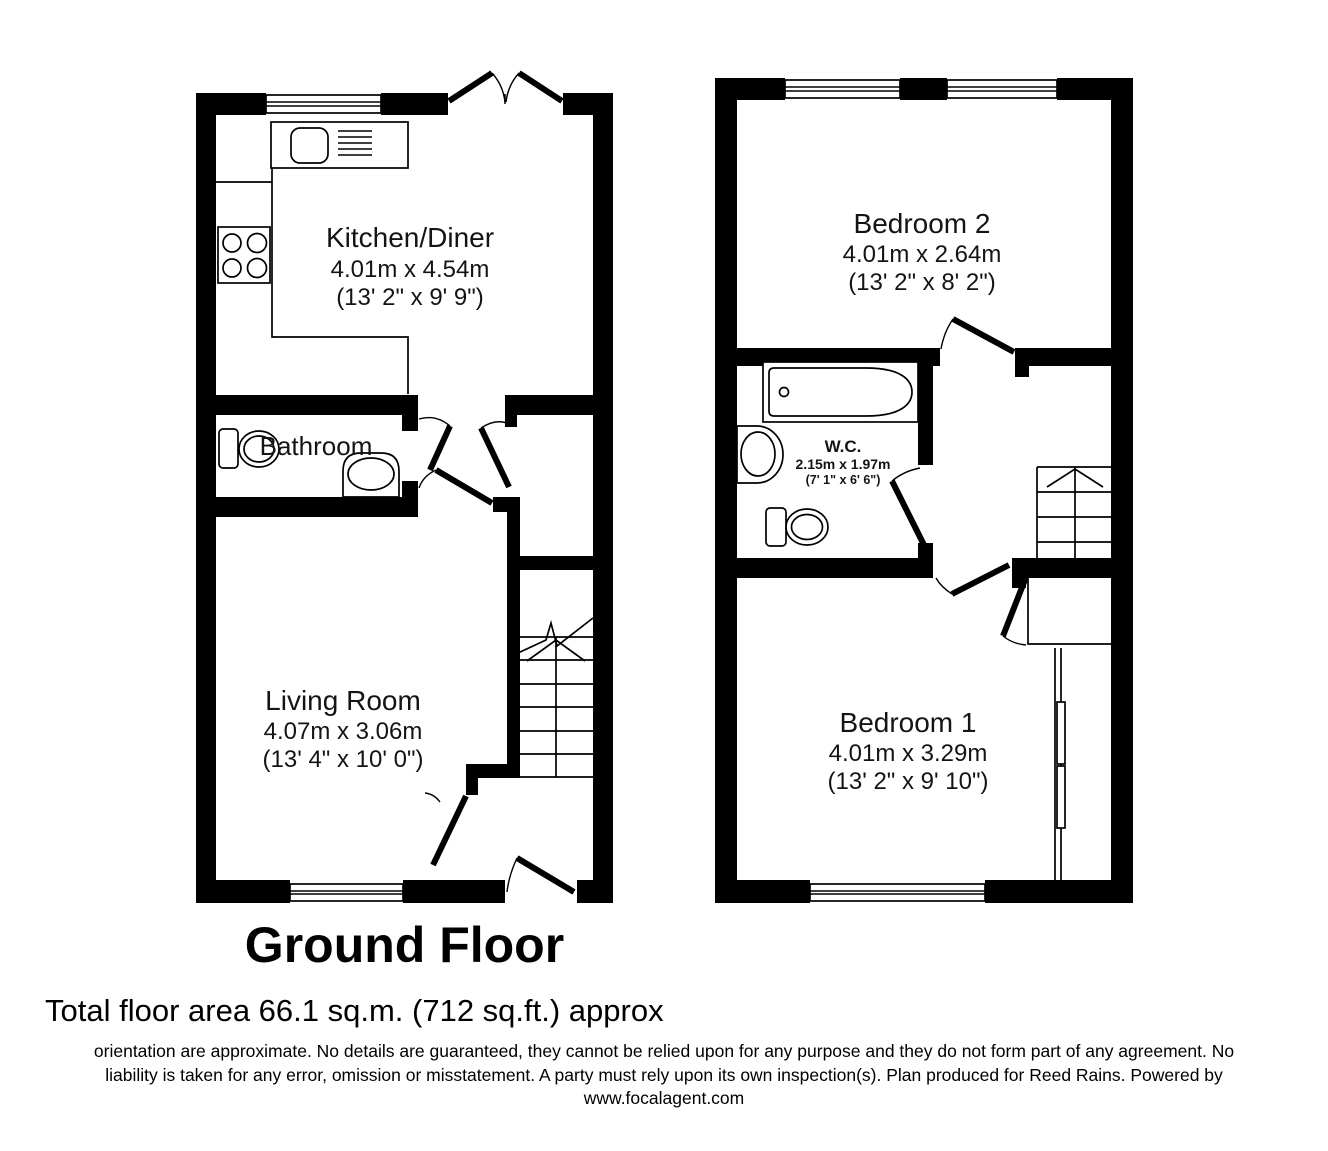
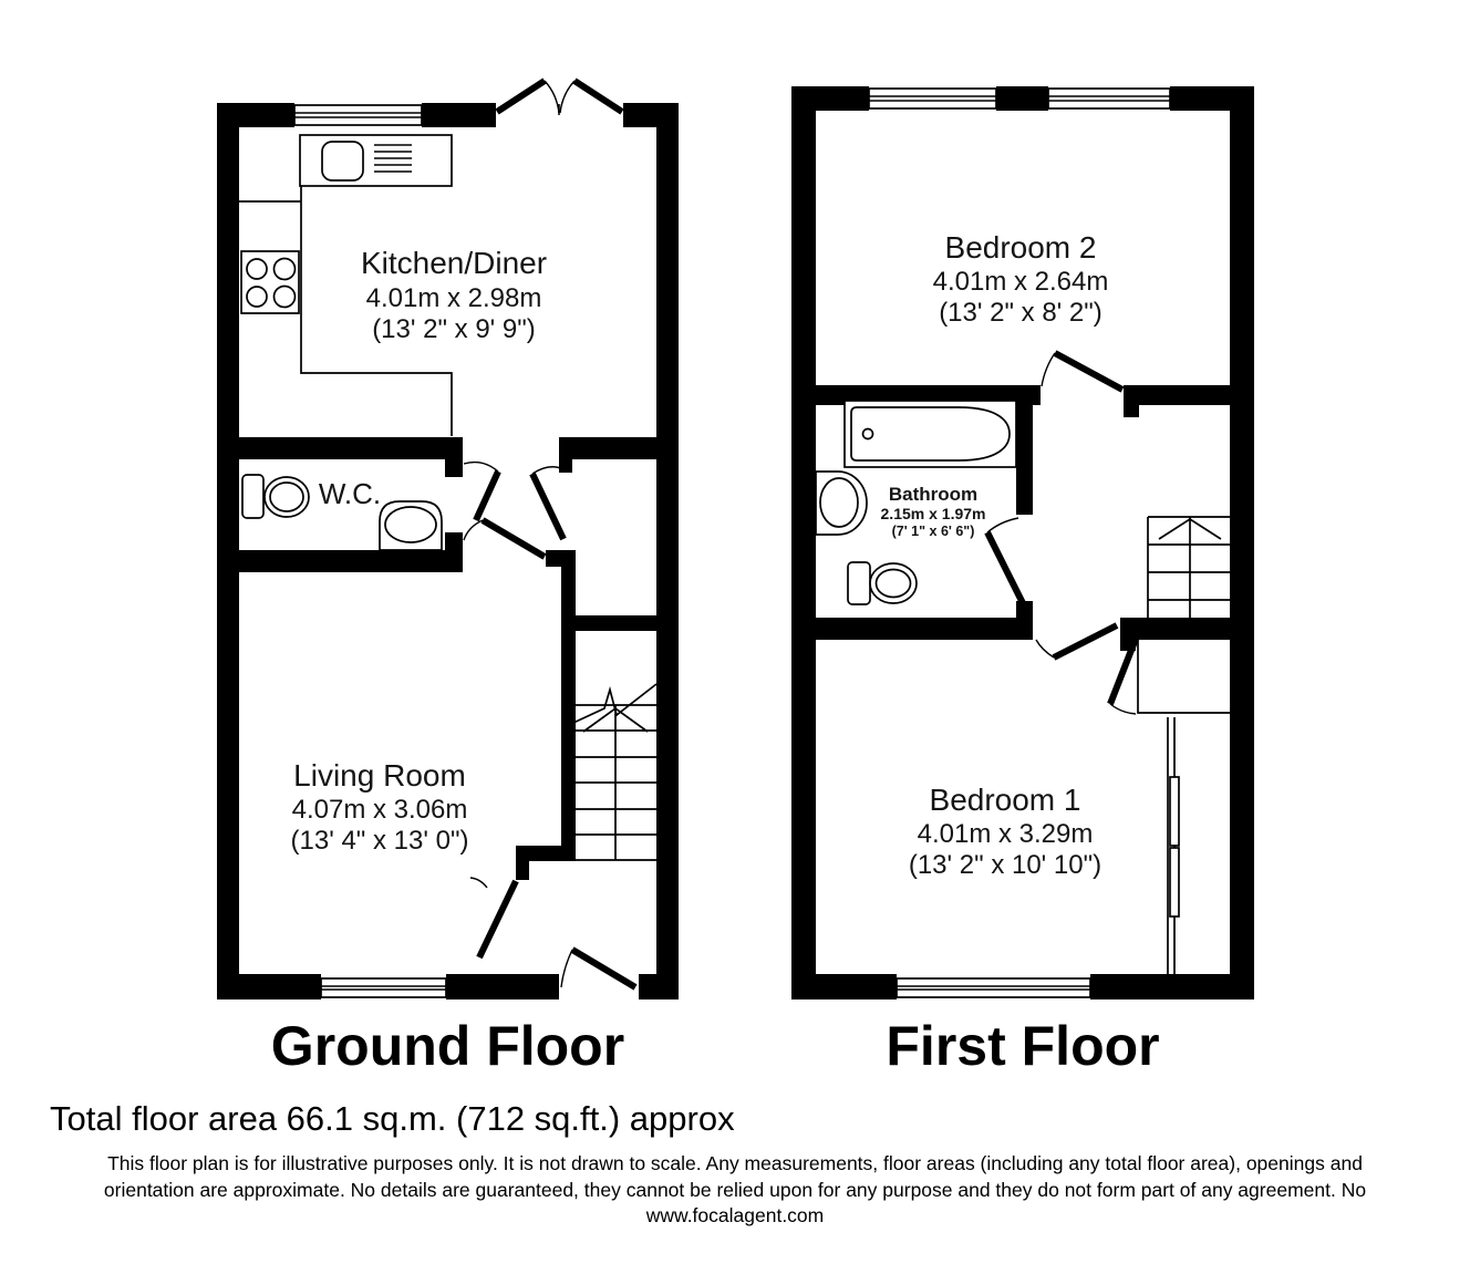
  Kitchen/Diner
- 4.01m x 4.54m
+ 4.01m x 2.98m
  (13' 2" x 9' 9")
- Bathroom
+ W.C.
  Living Room
  4.07m x 3.06m
- (13' 4" x 10' 0")
+ (13' 4" x 13' 0")
  Bedroom 2
  4.01m x 2.64m
  (13' 2" x 8' 2")
- W.C.
+ Bathroom
  2.15m x 1.97m
  (7' 1" x 6' 6")
  Bedroom 1
  4.01m x 3.29m
- (13' 2" x 9' 10")
+ (13' 2" x 10' 10")
  Ground Floor
+ First Floor
  Total floor area 66.1 sq.m. (712 sq.ft.) approx
+ This floor plan is for illustrative purposes only. It is not drawn to scale. Any measurements, floor areas (including any total floor area), openings and
  orientation are approximate. No details are guaranteed, they cannot be relied upon for any purpose and they do not form part of any agreement. No
- liability is taken for any error, omission or misstatement. A party must rely upon its own inspection(s). Plan produced for Reed Rains. Powered by
  www.focalagent.com
